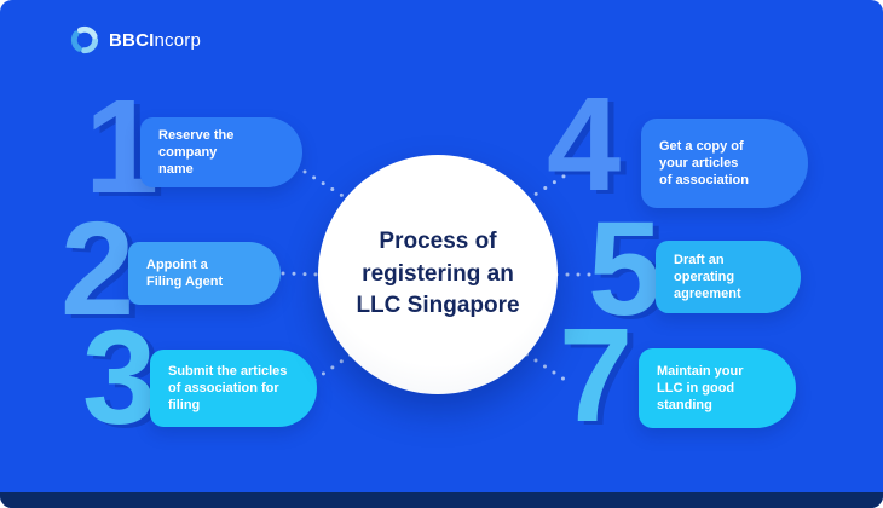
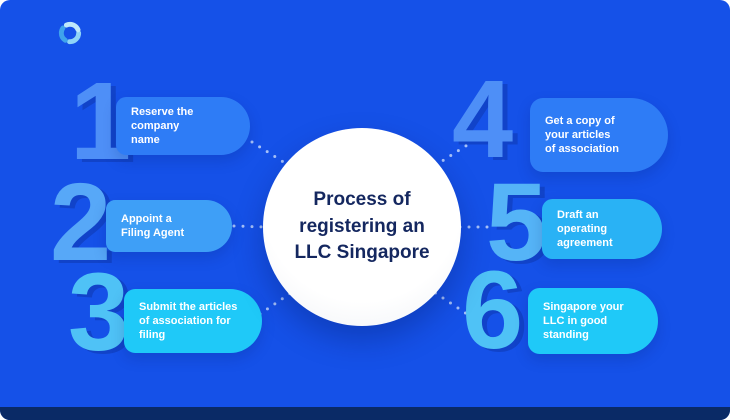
- BBCIncorp
  1
  Reserve the company name
  2
  Appoint a Filing Agent
  3
  Submit the articles of association for filing
  4
  Get a copy of your articles of association
  5
  Draft an operating agreement
- 7
+ 6
- Maintain your LLC in good standing
+ Singapore your LLC in good standing
  Process of
  registering an
  LLC Singapore
